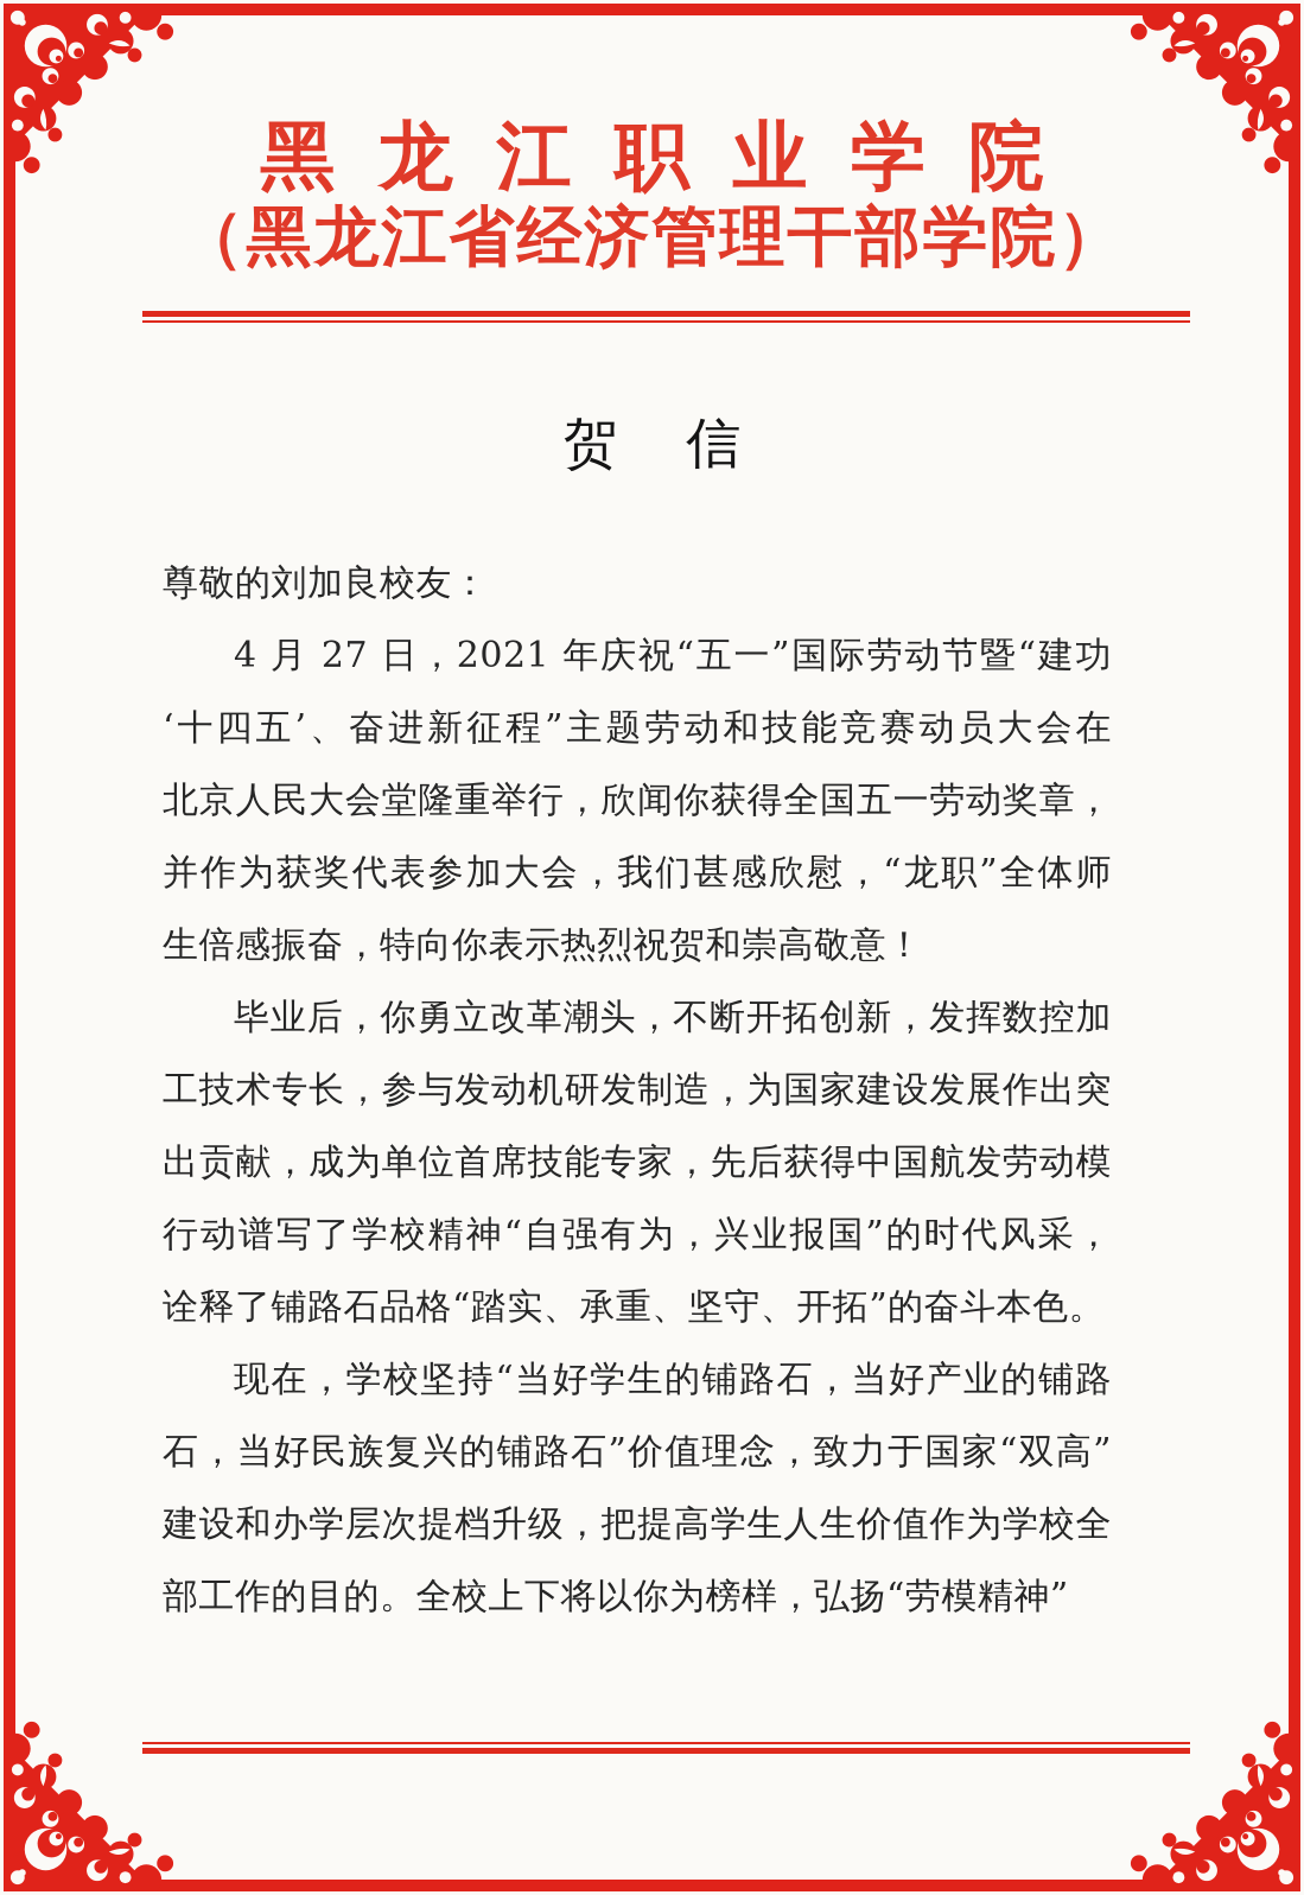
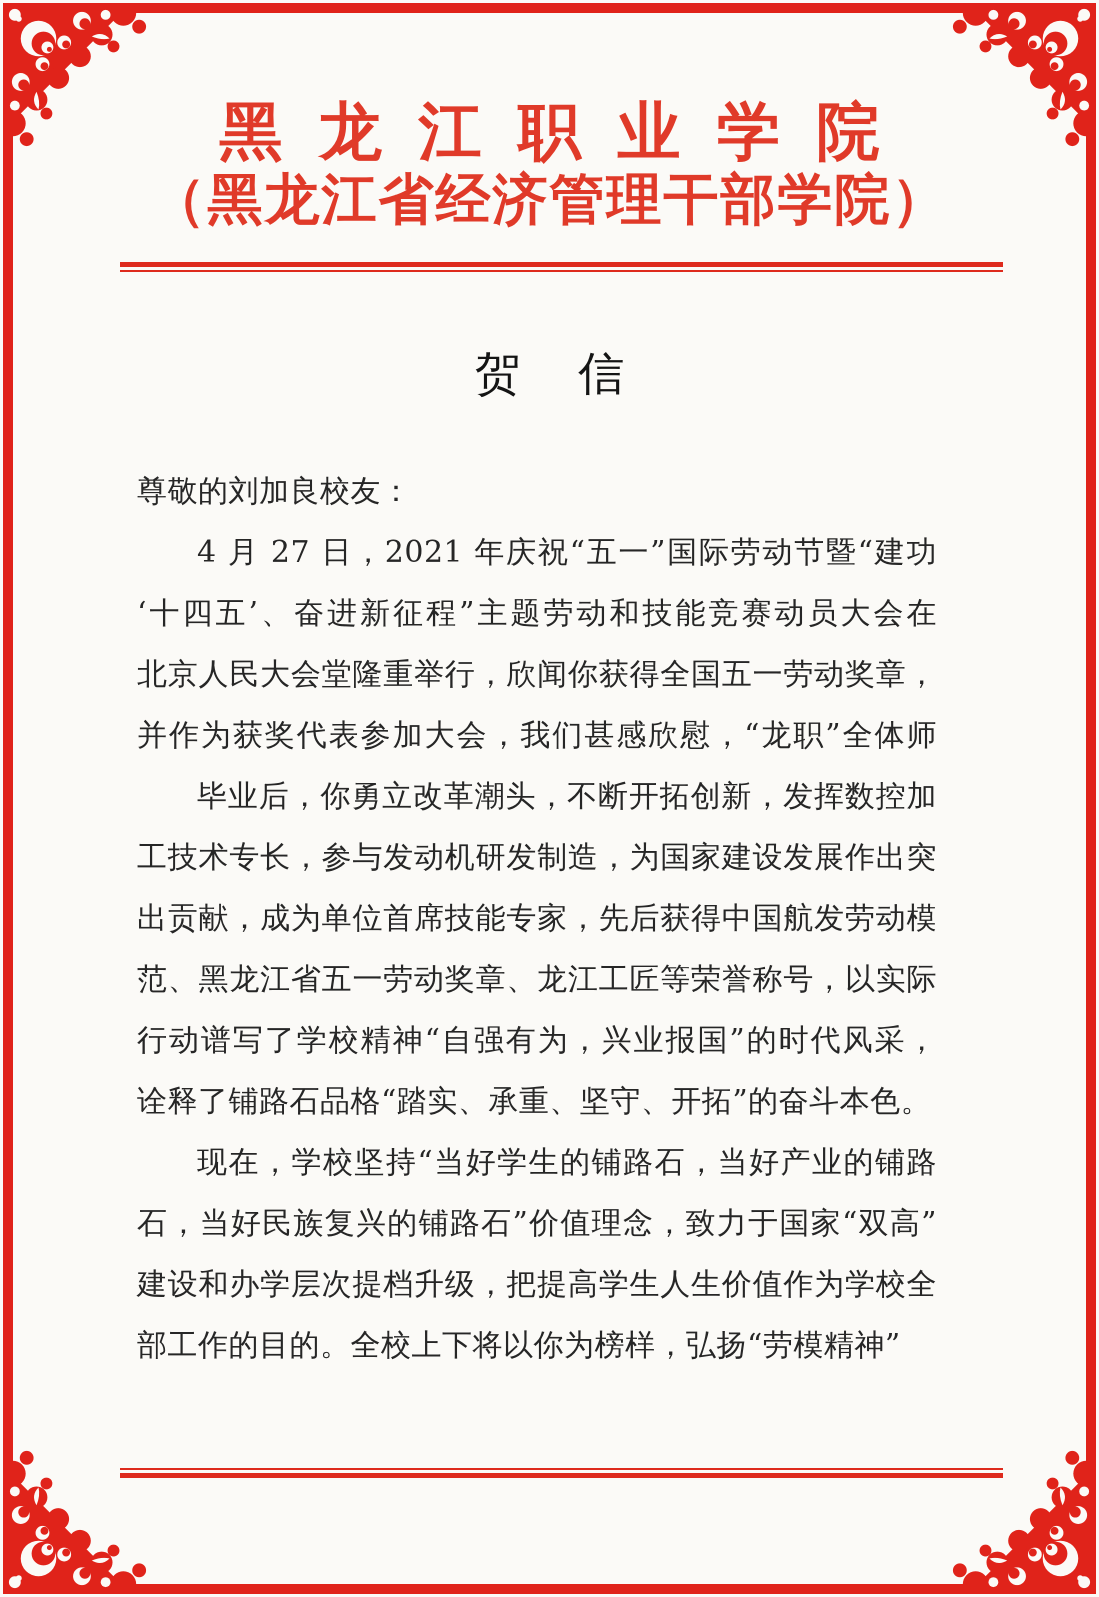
  黑龙江职业学院
  （黑龙江省经济管理干部学院）
  贺信
  尊敬的刘加良校友：
  4 月 27 日，2021 年庆祝“五一”国际劳动节暨“建功
  ‘十四五’、奋进新征程”主题劳动和技能竞赛动员大会在
  北京人民大会堂隆重举行，欣闻你获得全国五一劳动奖章，
  并作为获奖代表参加大会，我们甚感欣慰，“龙职”全体师
- 生倍感振奋，特向你表示热烈祝贺和崇高敬意！
  毕业后，你勇立改革潮头，不断开拓创新，发挥数控加
  工技术专长，参与发动机研发制造，为国家建设发展作出突
  出贡献，成为单位首席技能专家，先后获得中国航发劳动模
+ 范、黑龙江省五一劳动奖章、龙江工匠等荣誉称号，以实际
  行动谱写了学校精神“自强有为，兴业报国”的时代风采，
  诠释了铺路石品格“踏实、承重、坚守、开拓”的奋斗本色。
  现在，学校坚持“当好学生的铺路石，当好产业的铺路
  石，当好民族复兴的铺路石”价值理念，致力于国家“双高”
  建设和办学层次提档升级，把提高学生人生价值作为学校全
  部工作的目的。全校上下将以你为榜样，弘扬“劳模精神”
